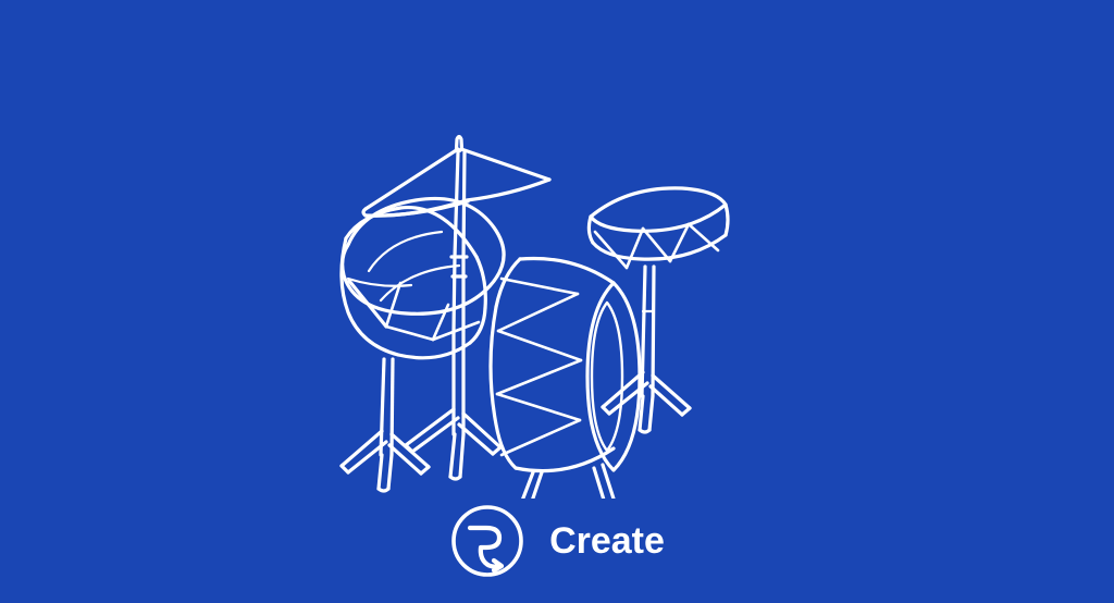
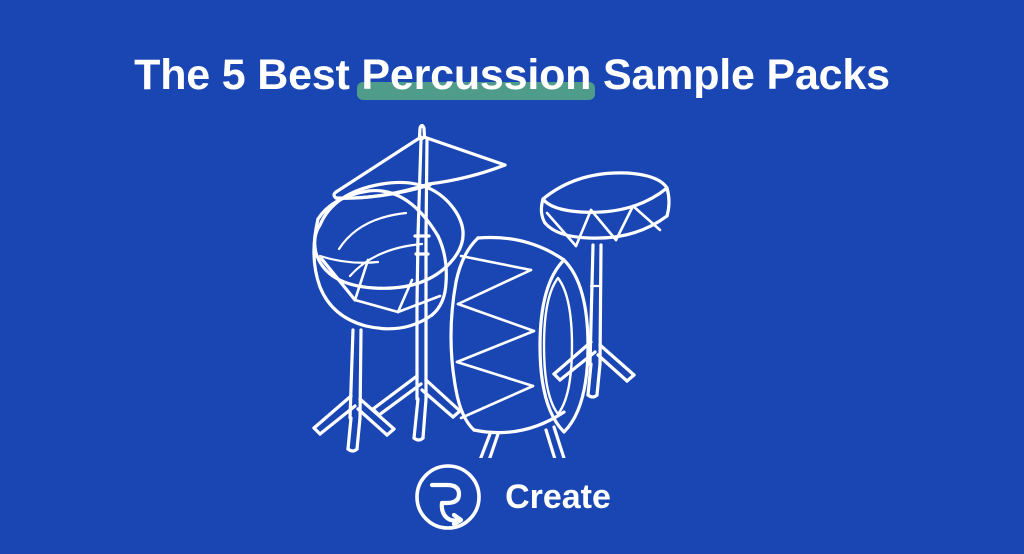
+ The 5 Best Percussion Sample Packs
  Create
